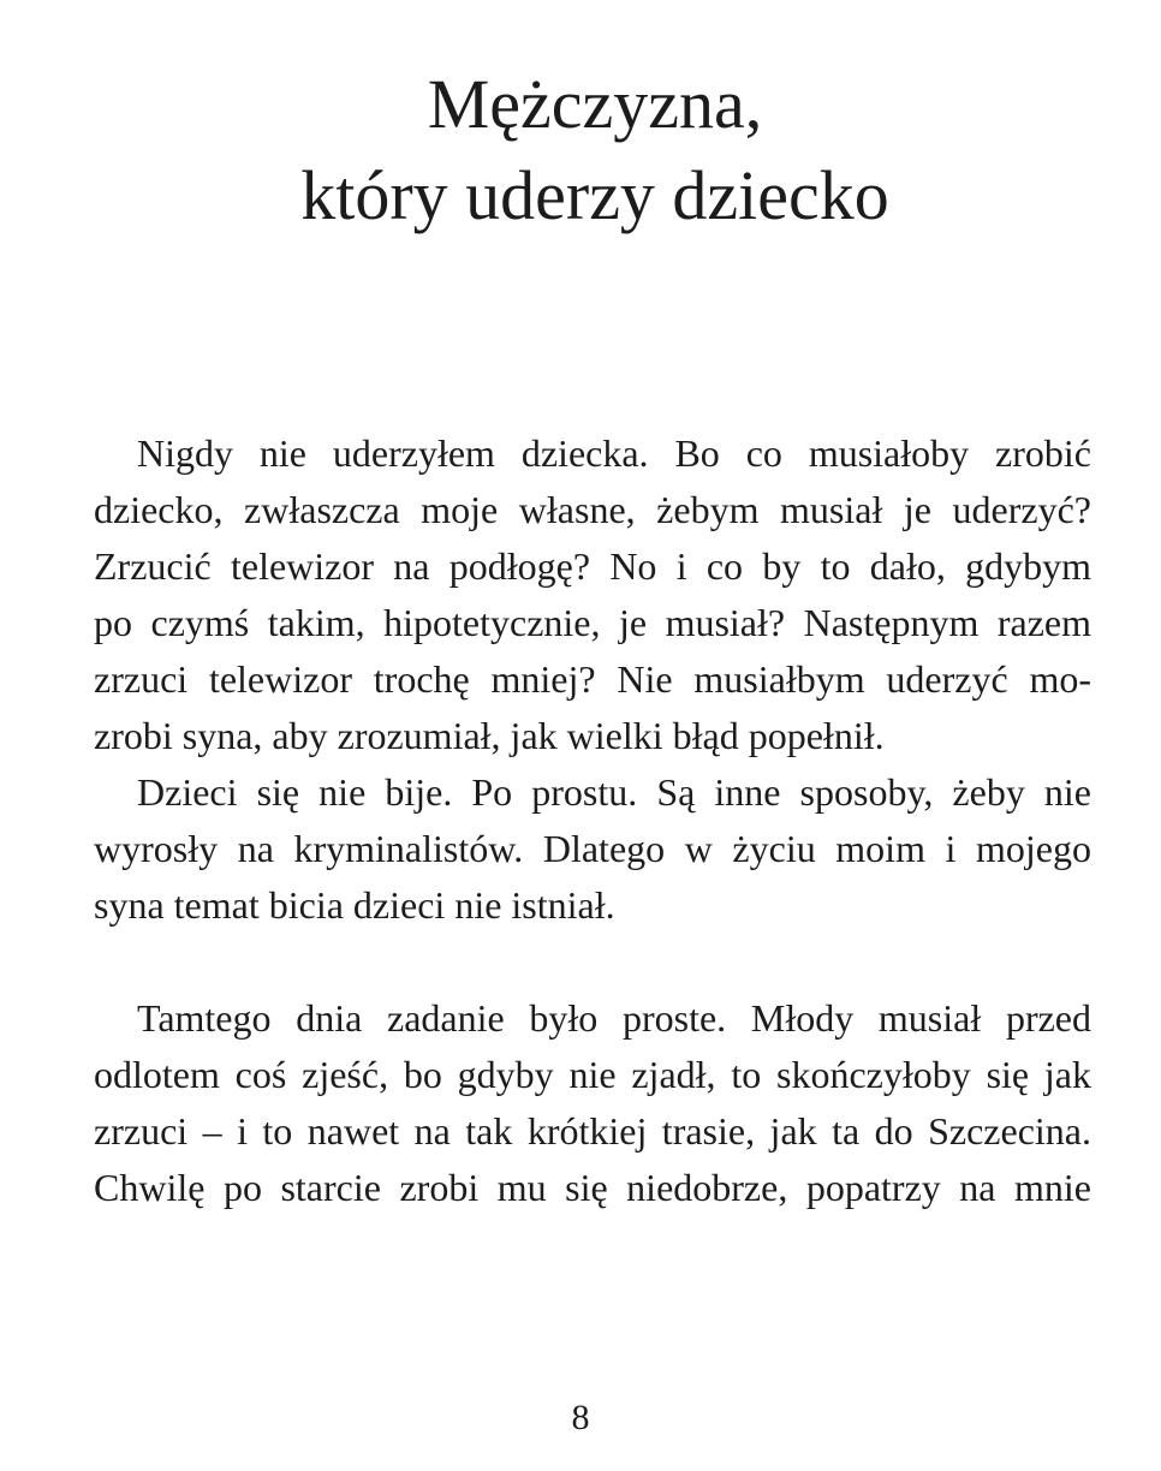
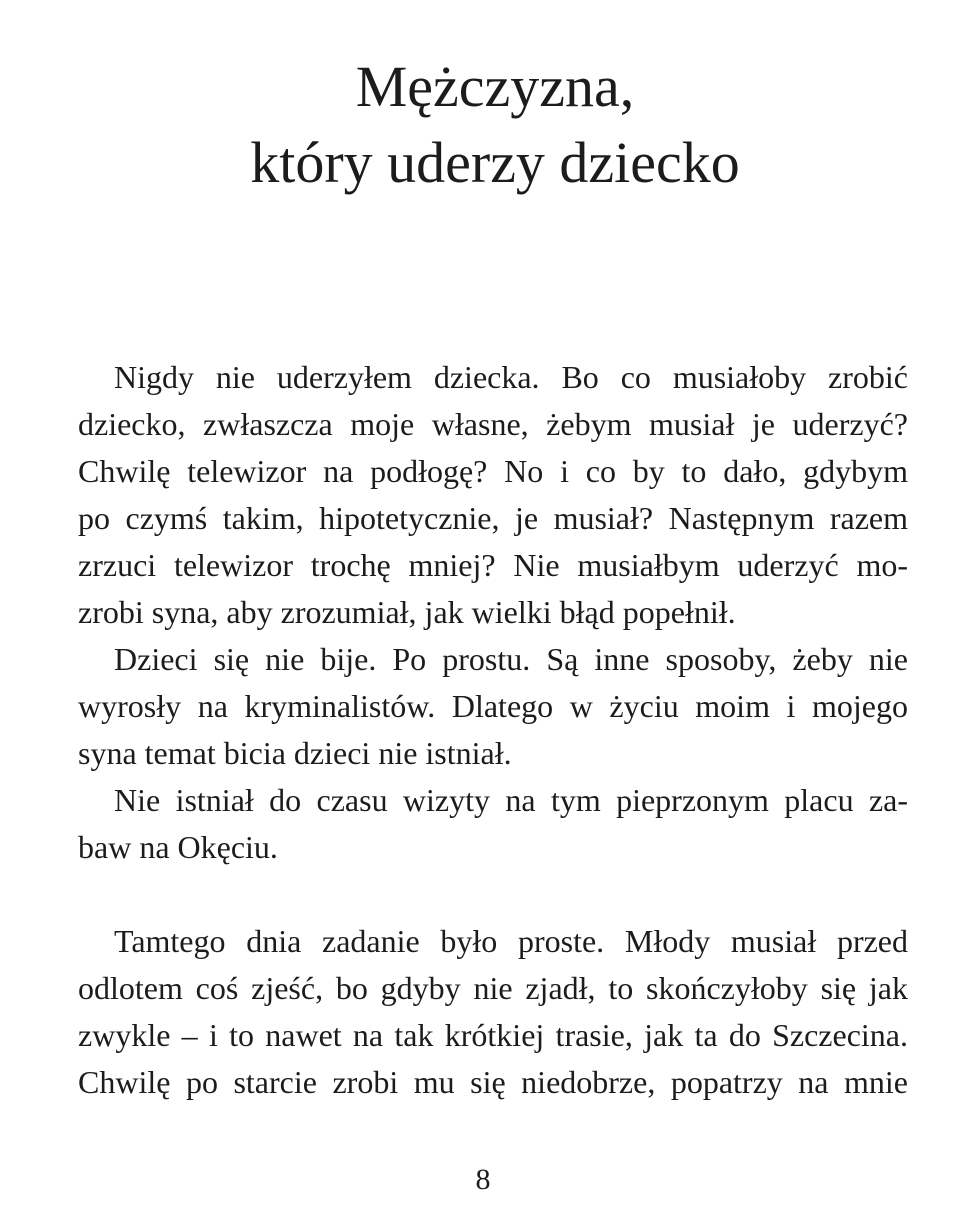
  Mężczyzna,
  który uderzy dziecko
  Nigdy nie uderzyłem dziecka. Bo co musiałoby zrobić
  dziecko, zwłaszcza moje własne, żebym musiał je uderzyć?
- Zrzucić telewizor na podłogę? No i co by to dało, gdybym
+ Chwilę telewizor na podłogę? No i co by to dało, gdybym
  po czymś takim, hipotetycznie, je musiał? Następnym razem
  zrzuci telewizor trochę mniej? Nie musiałbym uderzyć mo-
  zrobi syna, aby zrozumiał, jak wielki błąd popełnił.
  Dzieci się nie bije. Po prostu. Są inne sposoby, żeby nie
  wyrosły na kryminalistów. Dlatego w życiu moim i mojego
  syna temat bicia dzieci nie istniał.
+ Nie istniał do czasu wizyty na tym pieprzonym placu za-
+ baw na Okęciu.
  Tamtego dnia zadanie było proste. Młody musiał przed
  odlotem coś zjeść, bo gdyby nie zjadł, to skończyłoby się jak
- zrzuci – i to nawet na tak krótkiej trasie, jak ta do Szczecina.
+ zwykle – i to nawet na tak krótkiej trasie, jak ta do Szczecina.
  Chwilę po starcie zrobi mu się niedobrze, popatrzy na mnie
  8
